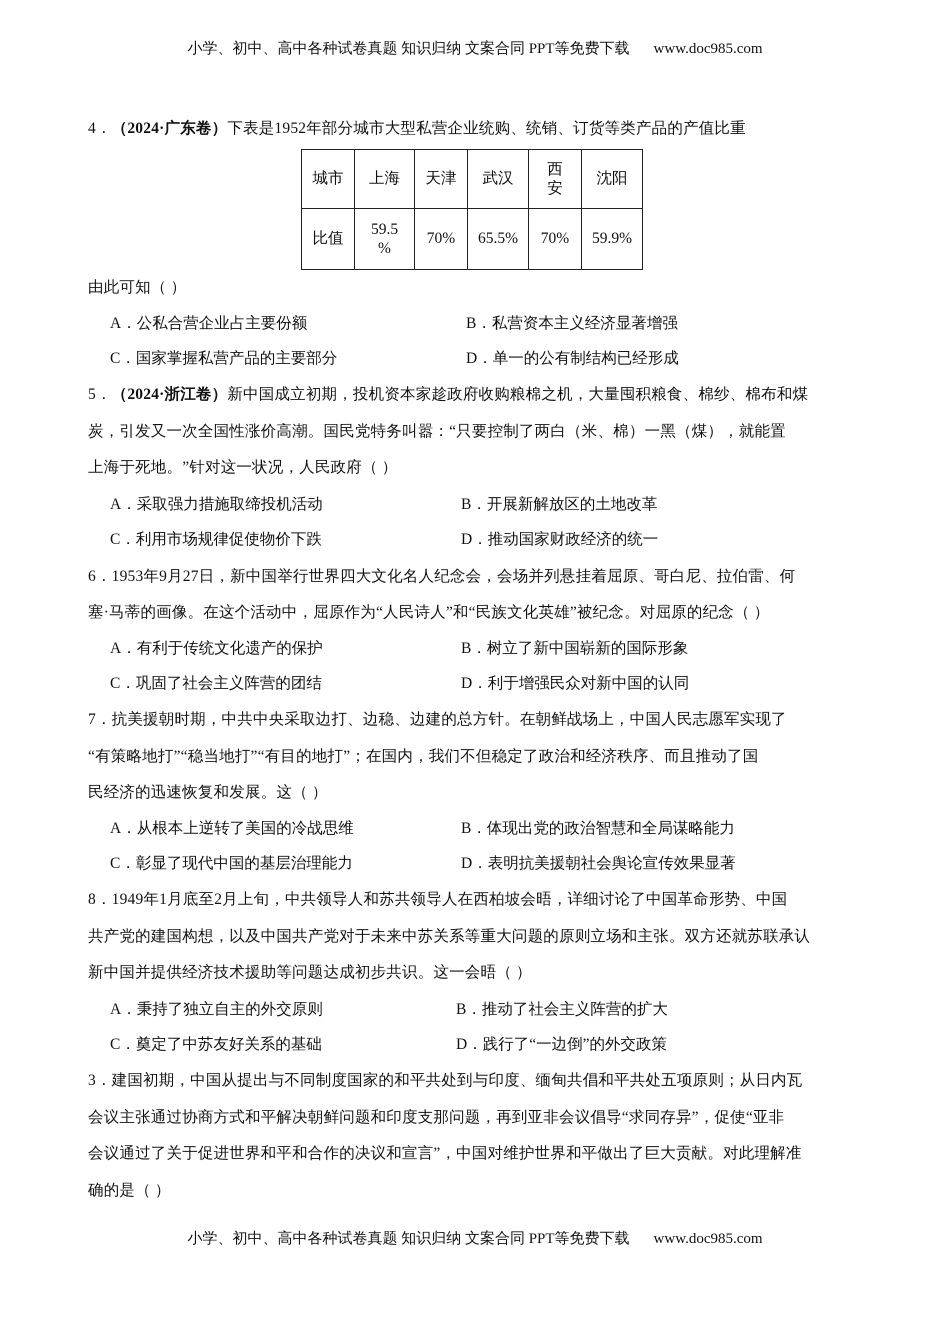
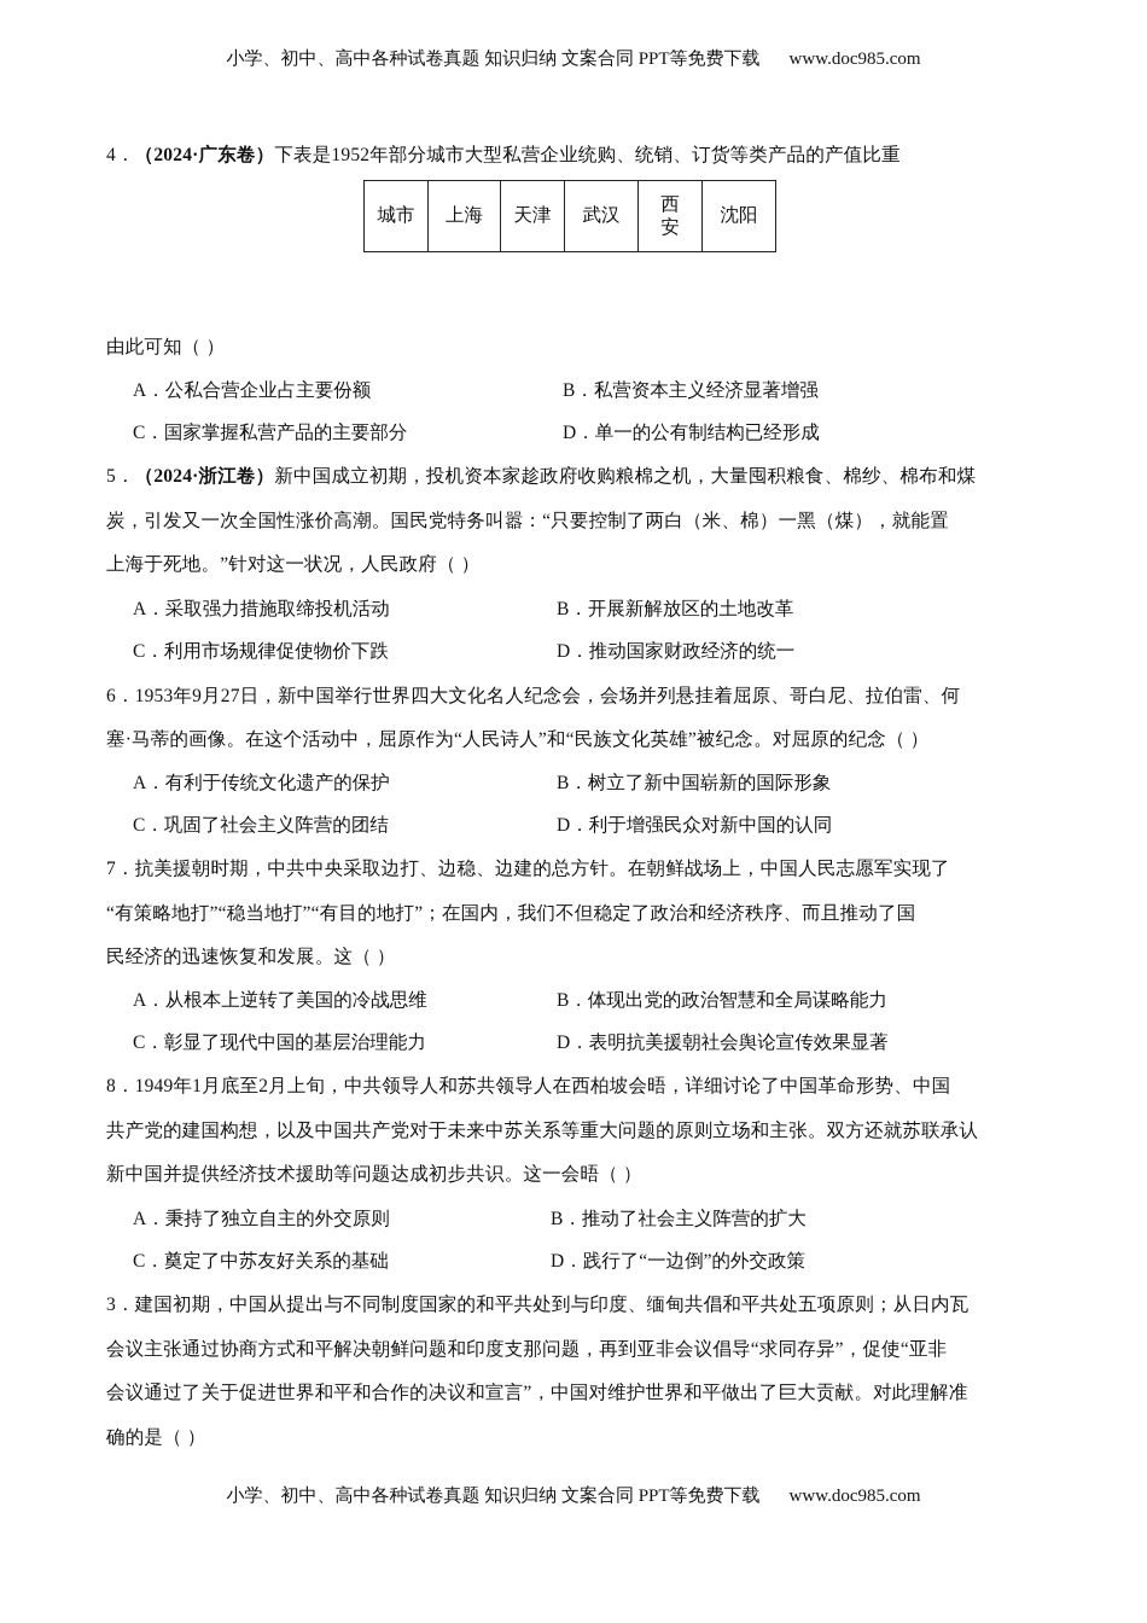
  小学、初中、高中各种试卷真题 知识归纳 文案合同 PPT等免费下载 www.doc985.com
  4．（2024·广东卷）下表是1952年部分城市大型私营企业统购、统销、订货等类产品的产值比重
  城市	上海	天津	武汉	西 安	沈阳
- 比值	59.5 %	70%	65.5%	70%	59.9%
  由此可知（ ）
  A．公私合营企业占主要份额
  B．私营资本主义经济显著增强
  C．国家掌握私营产品的主要部分
  D．单一的公有制结构已经形成
  5．（2024·浙江卷）新中国成立初期，投机资本家趁政府收购粮棉之机，大量囤积粮食、棉纱、棉布和煤
  炭，引发又一次全国性涨价高潮。国民党特务叫嚣：“只要控制了两白（米、棉）一黑（煤），就能置
  上海于死地。”针对这一状况，人民政府（ ）
  A．采取强力措施取缔投机活动
  B．开展新解放区的土地改革
  C．利用市场规律促使物价下跌
  D．推动国家财政经济的统一
  6．1953年9月27日，新中国举行世界四大文化名人纪念会，会场并列悬挂着屈原、哥白尼、拉伯雷、何
  塞·马蒂的画像。在这个活动中，屈原作为“人民诗人”和“民族文化英雄”被纪念。对屈原的纪念（ ）
  A．有利于传统文化遗产的保护
  B．树立了新中国崭新的国际形象
  C．巩固了社会主义阵营的团结
  D．利于增强民众对新中国的认同
  7．抗美援朝时期，中共中央采取边打、边稳、边建的总方针。在朝鲜战场上，中国人民志愿军实现了
  “有策略地打”“稳当地打”“有目的地打”；在国内，我们不但稳定了政治和经济秩序、而且推动了国
  民经济的迅速恢复和发展。这（ ）
  A．从根本上逆转了美国的冷战思维
  B．体现出党的政治智慧和全局谋略能力
  C．彰显了现代中国的基层治理能力
  D．表明抗美援朝社会舆论宣传效果显著
  8．1949年1月底至2月上旬，中共领导人和苏共领导人在西柏坡会晤，详细讨论了中国革命形势、中国
  共产党的建国构想，以及中国共产党对于未来中苏关系等重大问题的原则立场和主张。双方还就苏联承认
  新中国并提供经济技术援助等问题达成初步共识。这一会晤（ ）
  A．秉持了独立自主的外交原则
  B．推动了社会主义阵营的扩大
  C．奠定了中苏友好关系的基础
  D．践行了“一边倒”的外交政策
  3．建国初期，中国从提出与不同制度国家的和平共处到与印度、缅甸共倡和平共处五项原则；从日内瓦
  会议主张通过协商方式和平解决朝鲜问题和印度支那问题，再到亚非会议倡导“求同存异”，促使“亚非
  会议通过了关于促进世界和平和合作的决议和宣言”，中国对维护世界和平做出了巨大贡献。对此理解准
  确的是（ ）
  小学、初中、高中各种试卷真题 知识归纳 文案合同 PPT等免费下载 www.doc985.com
